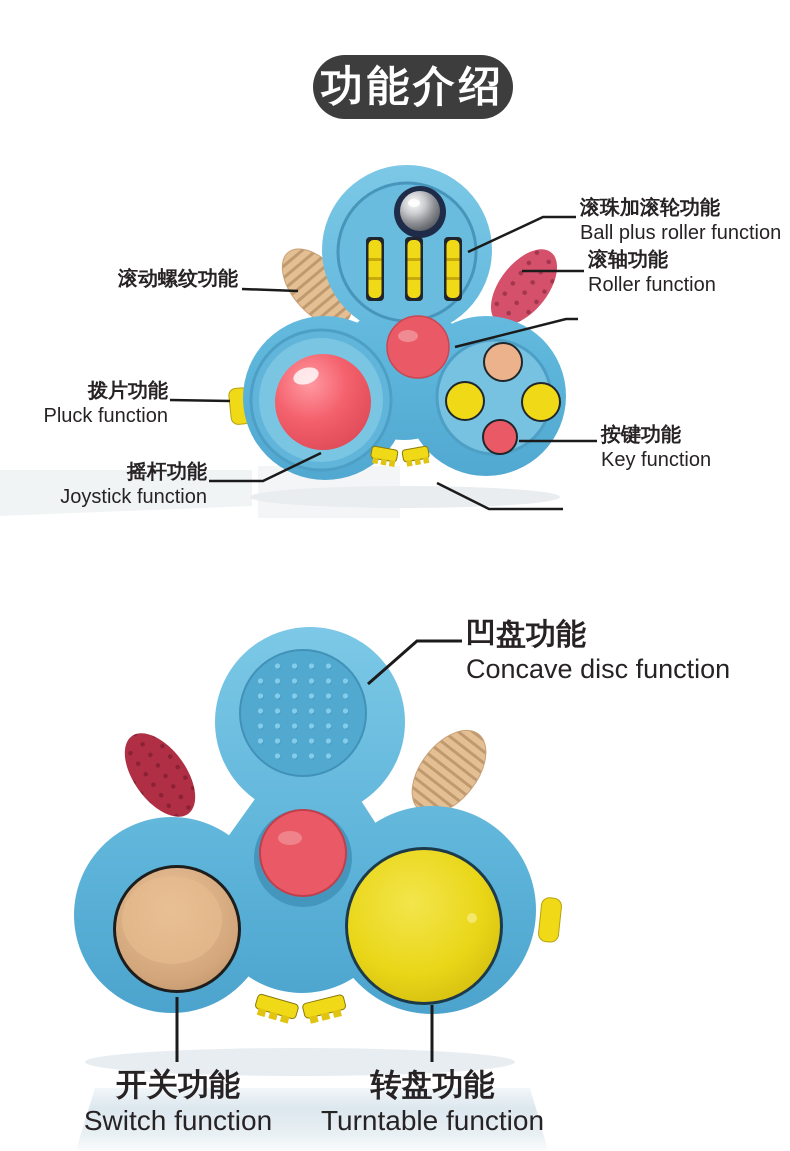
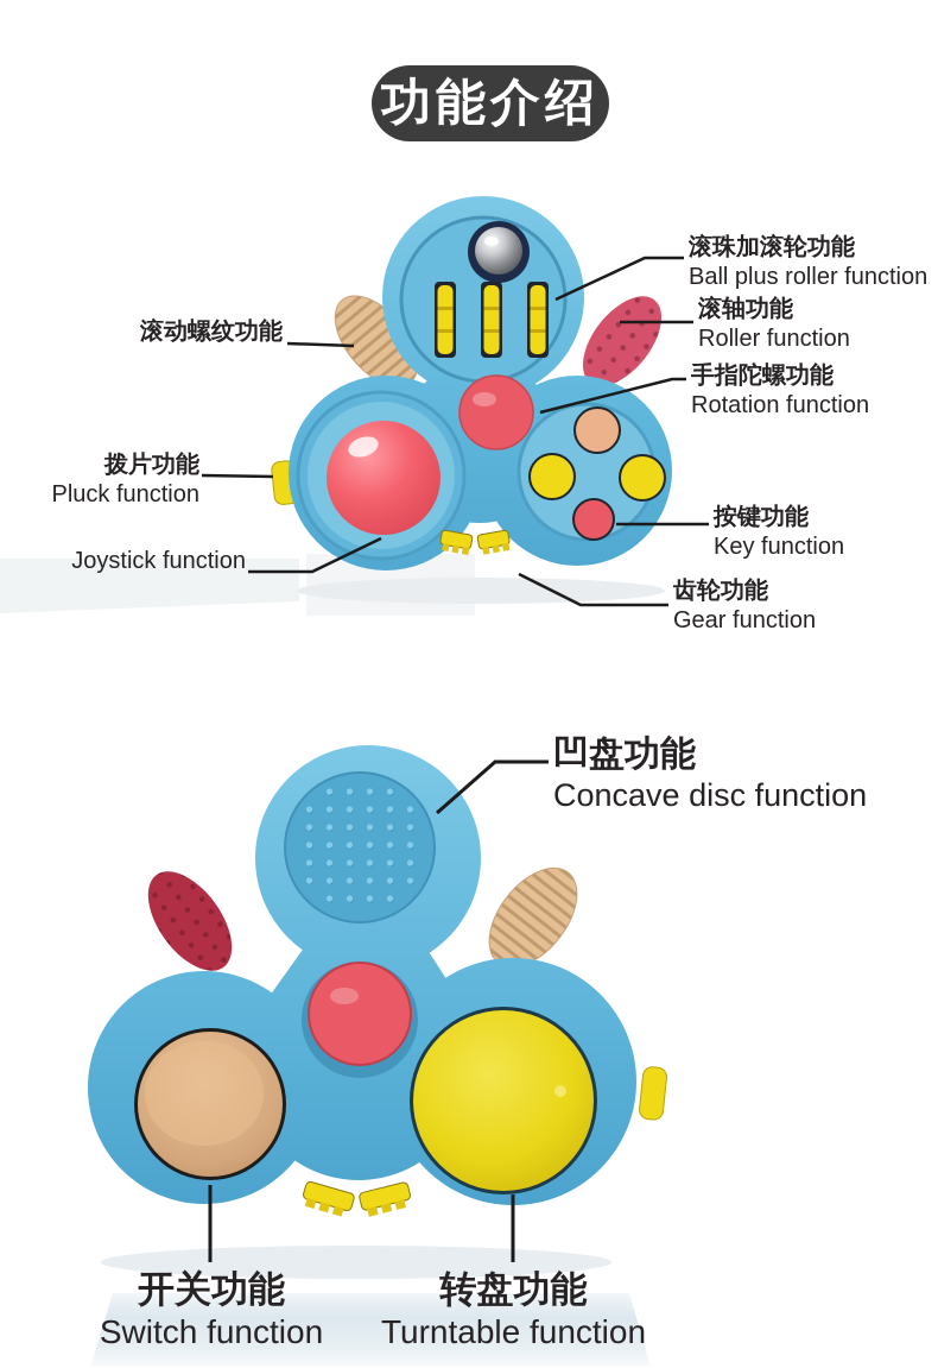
  功能介绍
  滚珠加滚轮功能
  Ball plus roller function
  滚轴功能
  Roller function
+ 手指陀螺功能
+ Rotation function
  按键功能
  Key function
+ 齿轮功能
+ Gear function
  滚动螺纹功能
  拨片功能
  Pluck function
- 摇杆功能
  Joystick function
  凹盘功能
  Concave disc function
  开关功能
  Switch function
  转盘功能
  Turntable function
